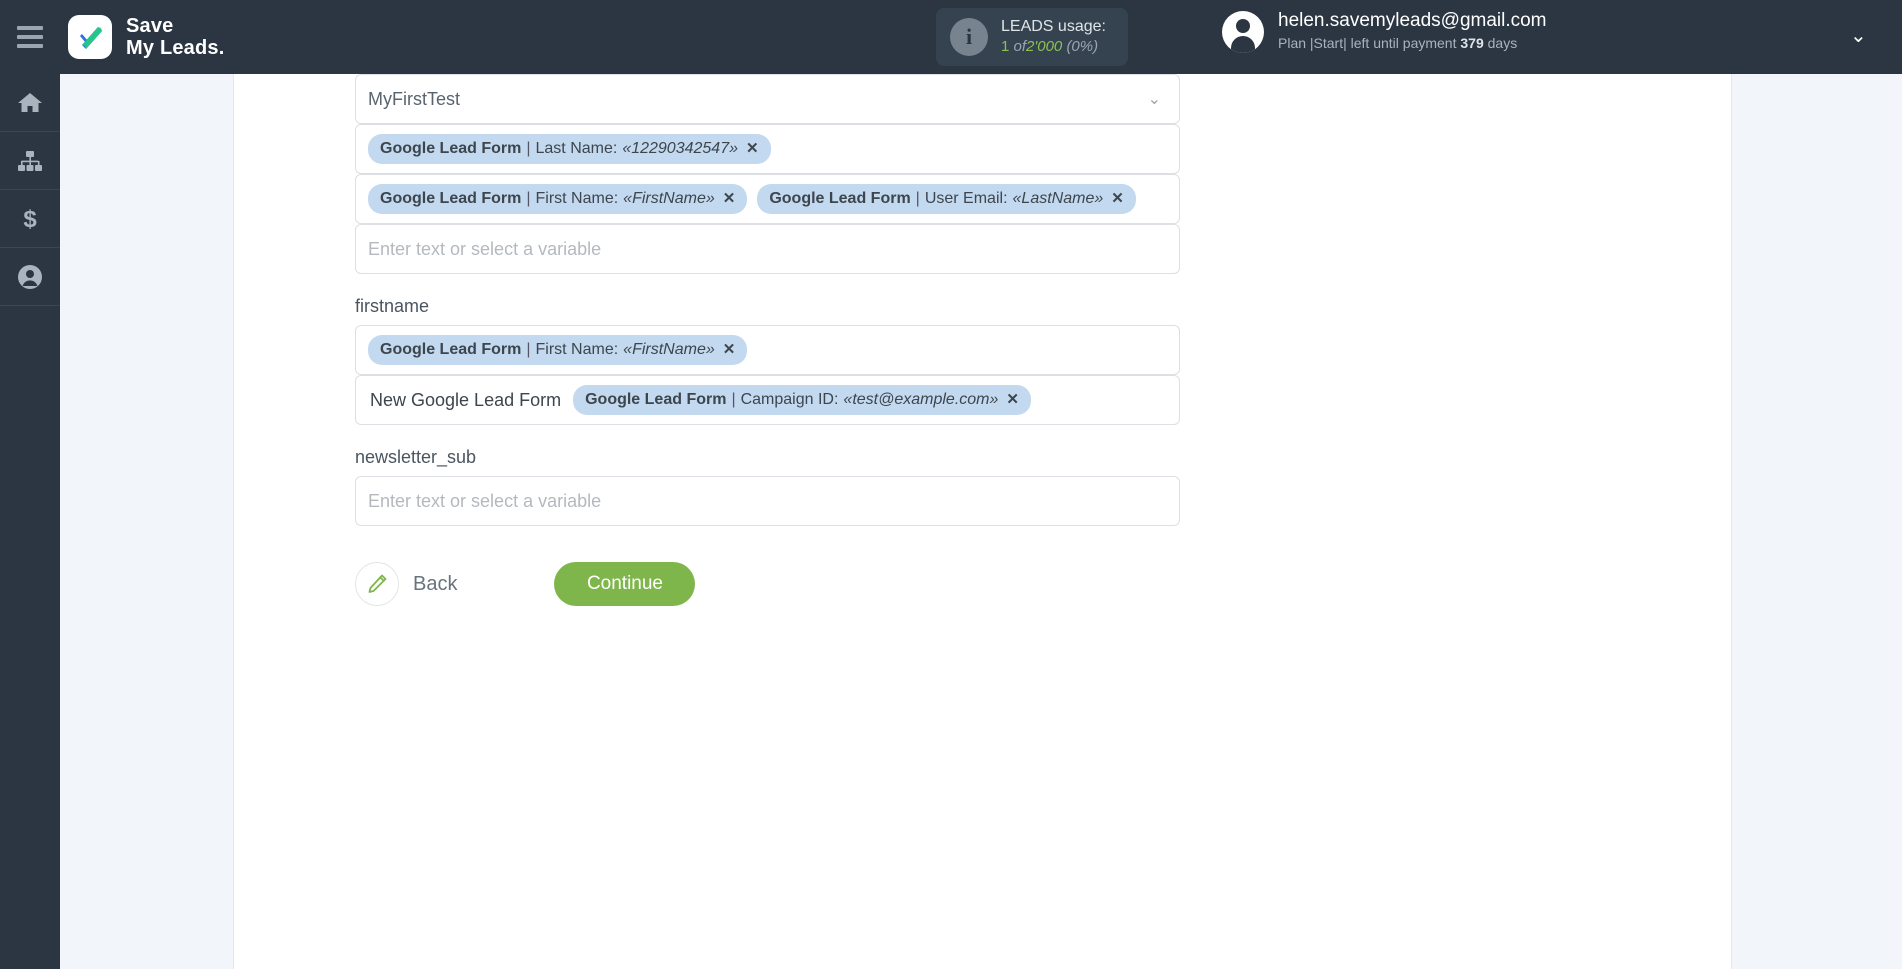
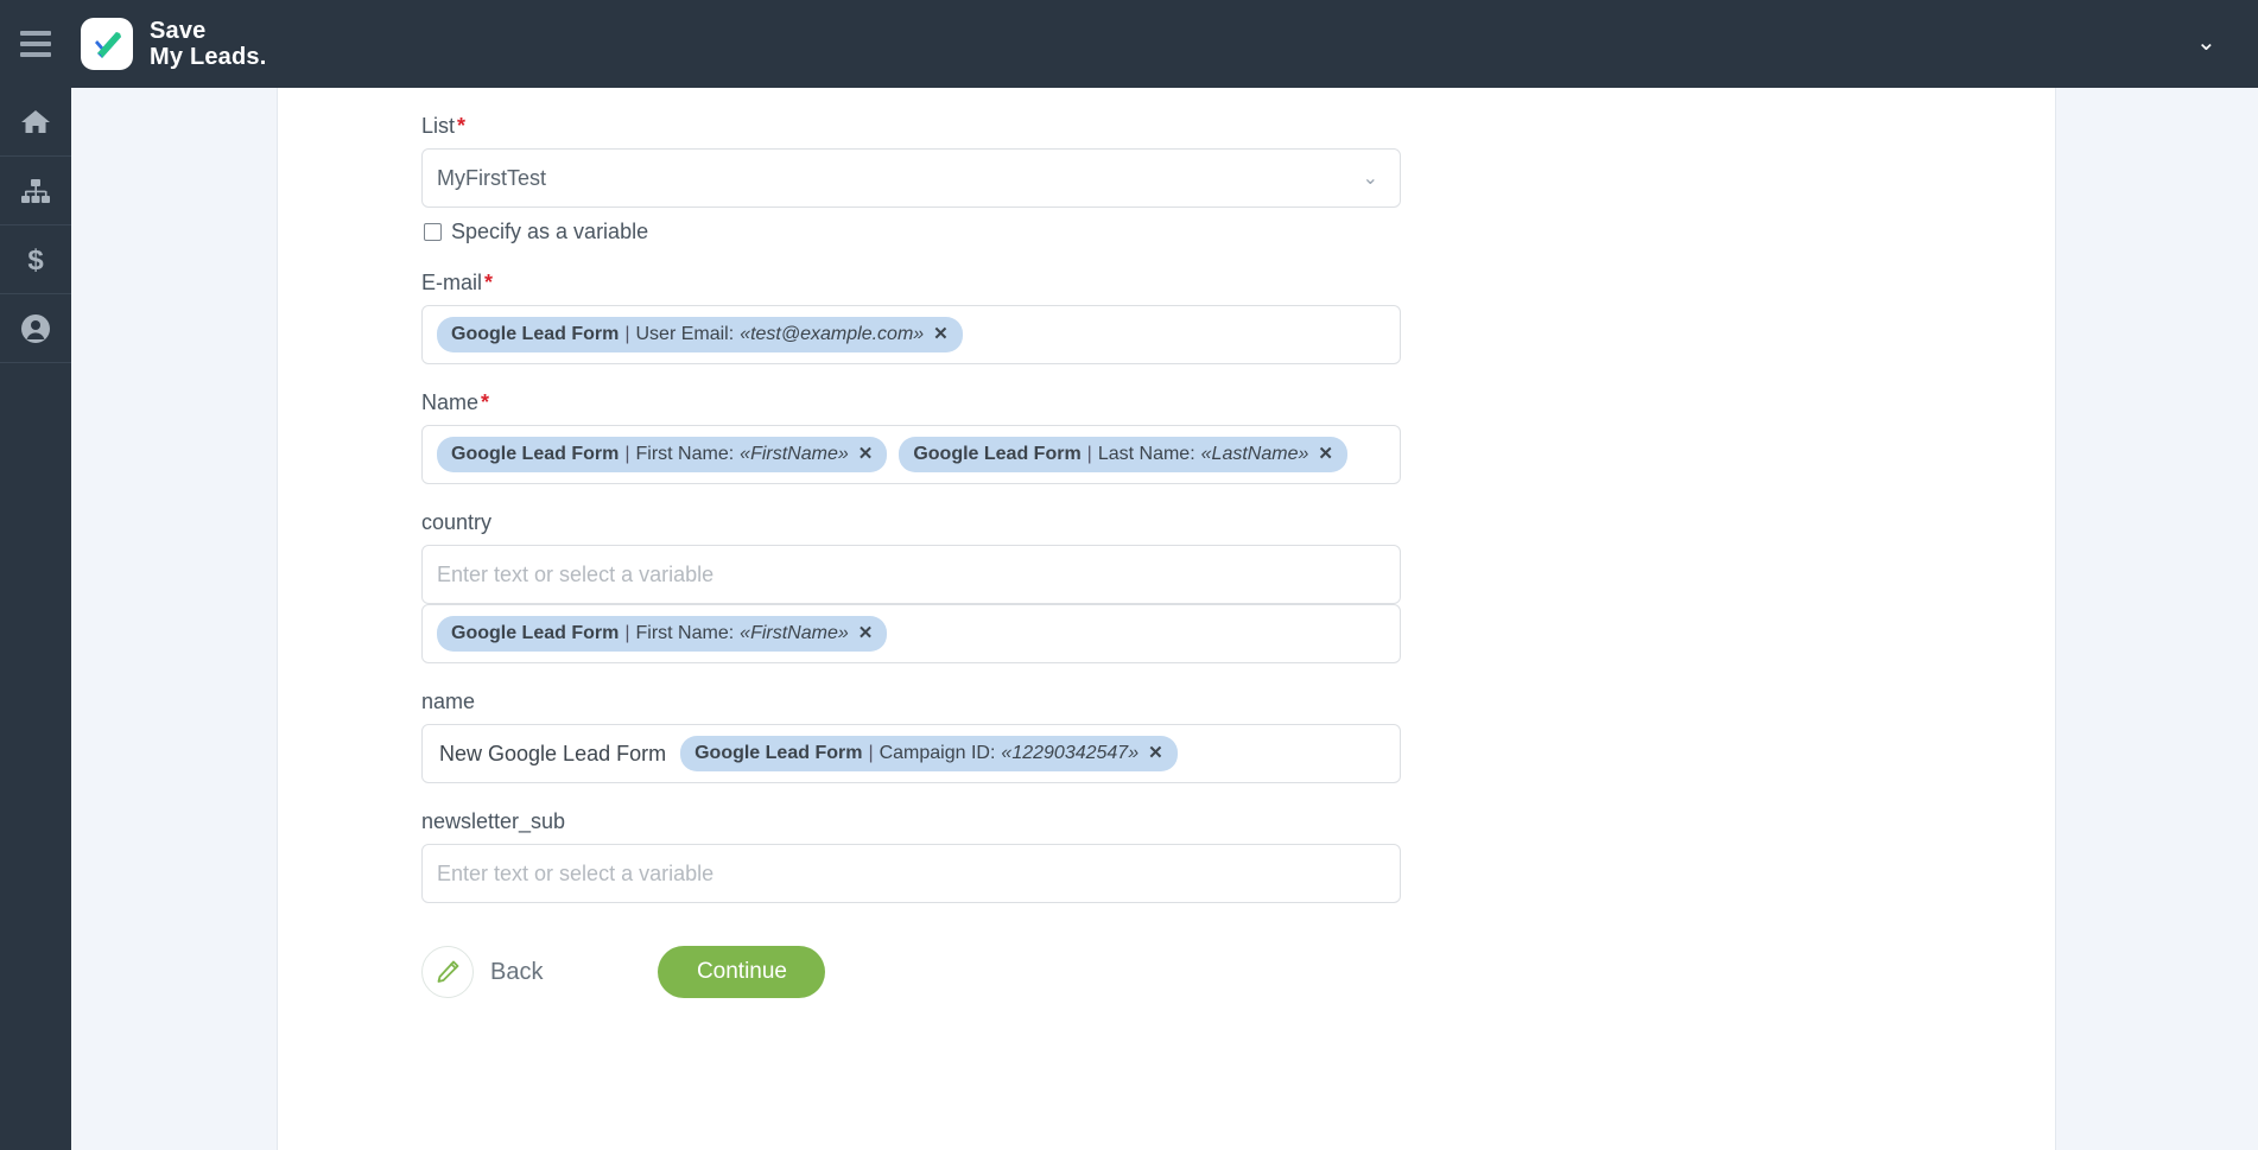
  Save
  My Leads.
- i
- LEADS usage:
- 1 of2'000 (0%)
- helen.savemyleads@gmail.com
- Plan |Start| left until payment 379 days
  ⌄
  $
+ List*
  MyFirstTest
  ⌄
+ Specify as a variable
+ E-mail*
  Google Lead Form
  |
- Last Name:
+ User Email:
- «12290342547»
+ «test@example.com»
  ✕
+ Name*
  Google Lead Form
  |
  First Name:
  «FirstName»
  ✕
  Google Lead Form
  |
- User Email:
+ Last Name:
  «LastName»
  ✕
+ country
  Enter text or select a variable
- firstname
  Google Lead Form
  |
  First Name:
  «FirstName»
  ✕
+ name
  New Google Lead Form
  Google Lead Form
  |
  Campaign ID:
- «test@example.com»
+ «12290342547»
  ✕
  newsletter_sub
  Enter text or select a variable
  Back
  Continue
